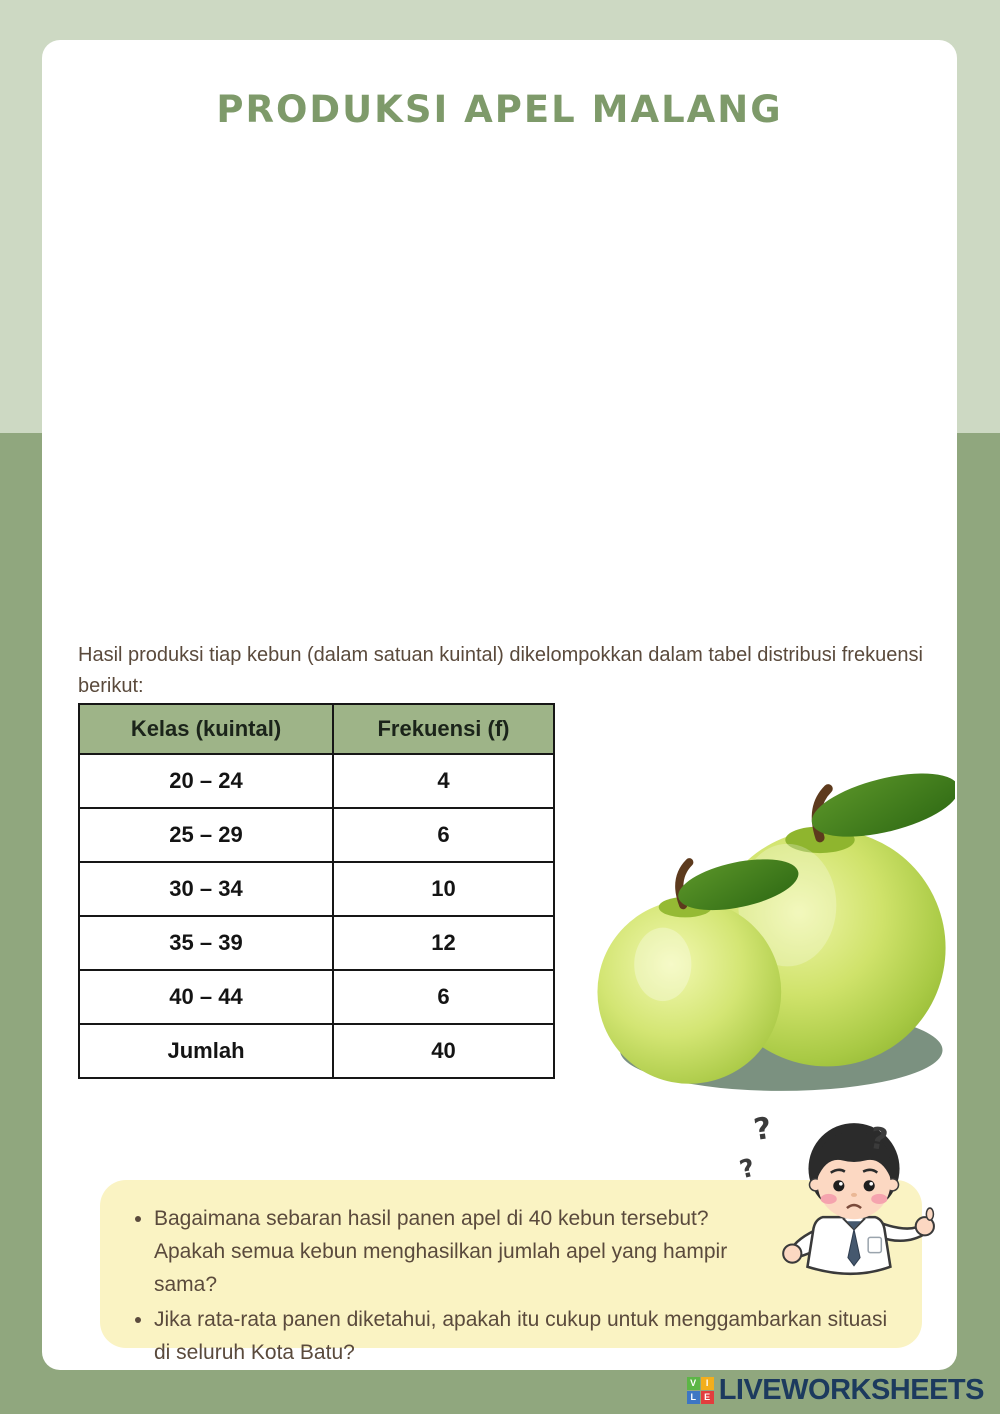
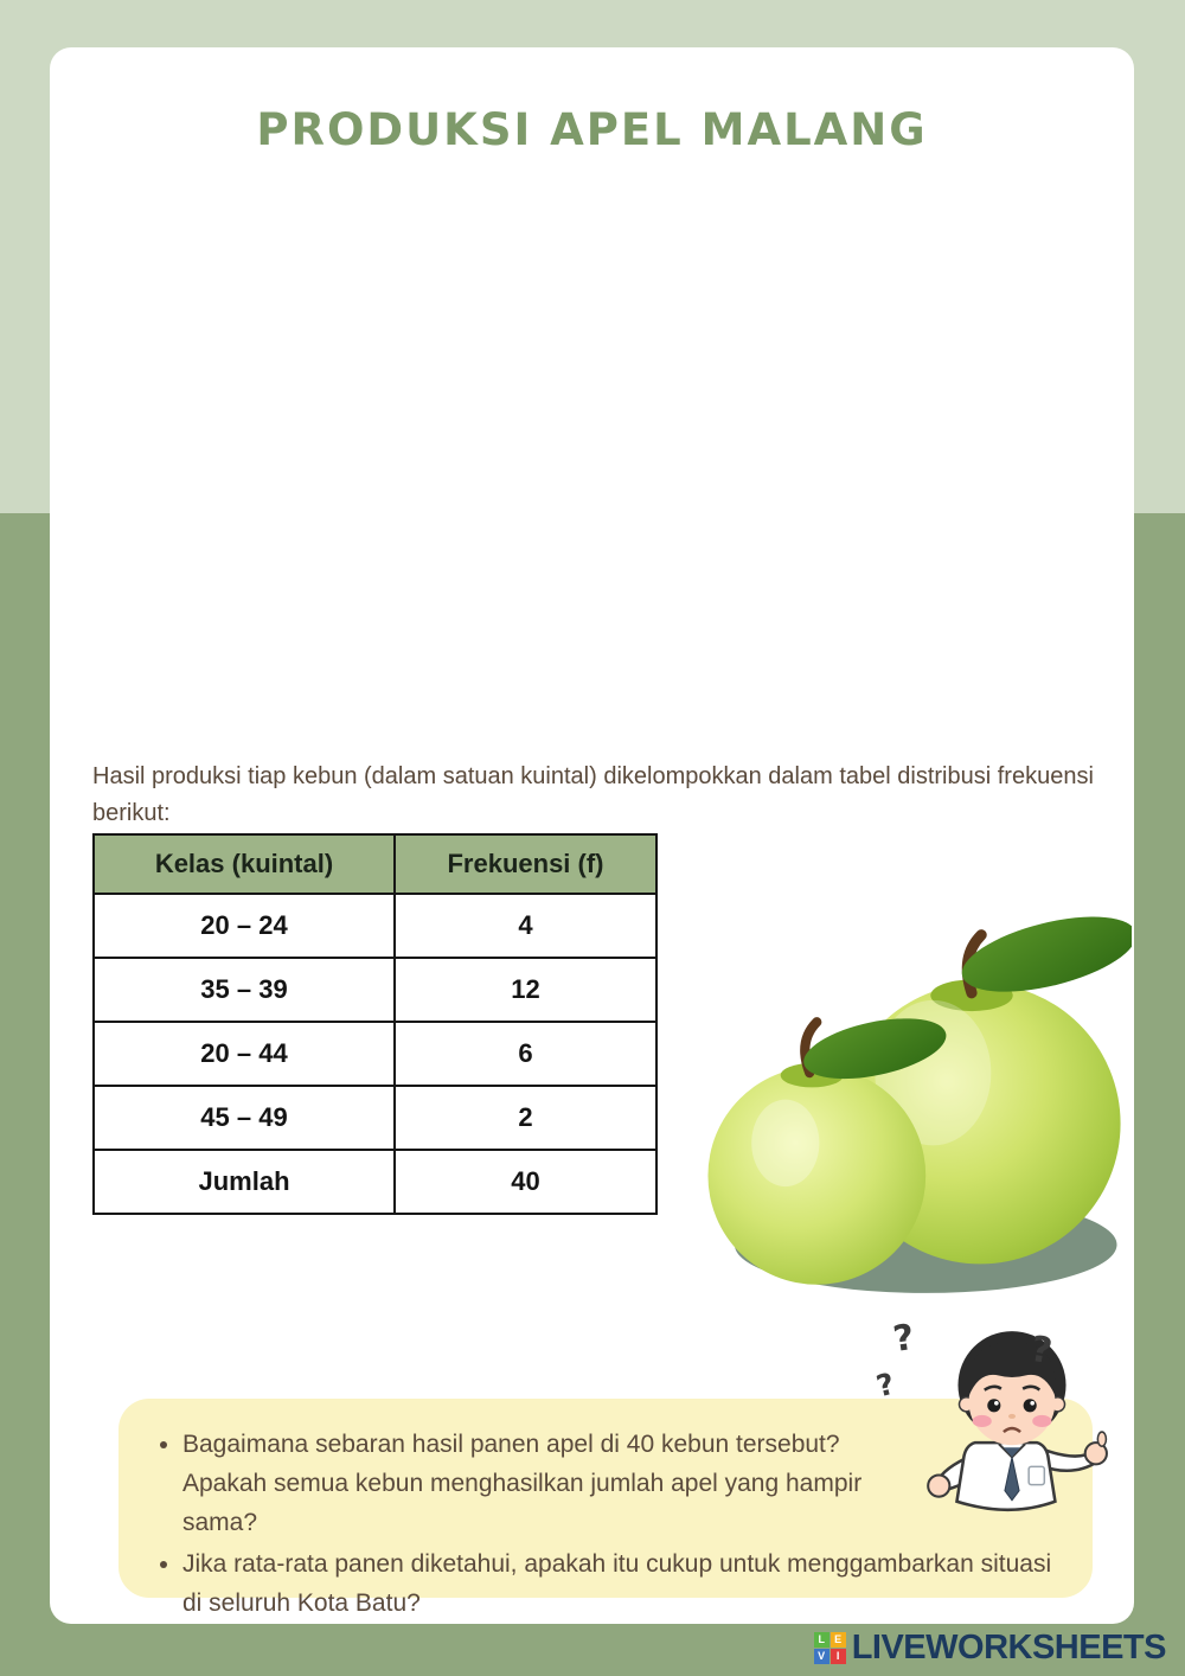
  PRODUKSI APEL MALANG
  Hasil produksi tiap kebun (dalam satuan kuintal) dikelompokkan dalam tabel distribusi frekuensi berikut:
  Kelas (kuintal)	Frekuensi (f)
  20 – 24	4
- 25 – 29	6
- 30 – 34	10
  35 – 39	12
- 40 – 44	6
+ 20 – 44	6
+ 45 – 49	2
  Jumlah	40
  Bagaimana sebaran hasil panen apel di 40 kebun tersebut? Apakah semua kebun menghasilkan jumlah apel yang hampir sama?
  Jika rata-rata panen diketahui, apakah itu cukup untuk menggambarkan situasi di seluruh Kota Batu?
- V
+ L
- I
+ E
- L
+ V
- E
+ I
  LIVEWORKSHEETS
